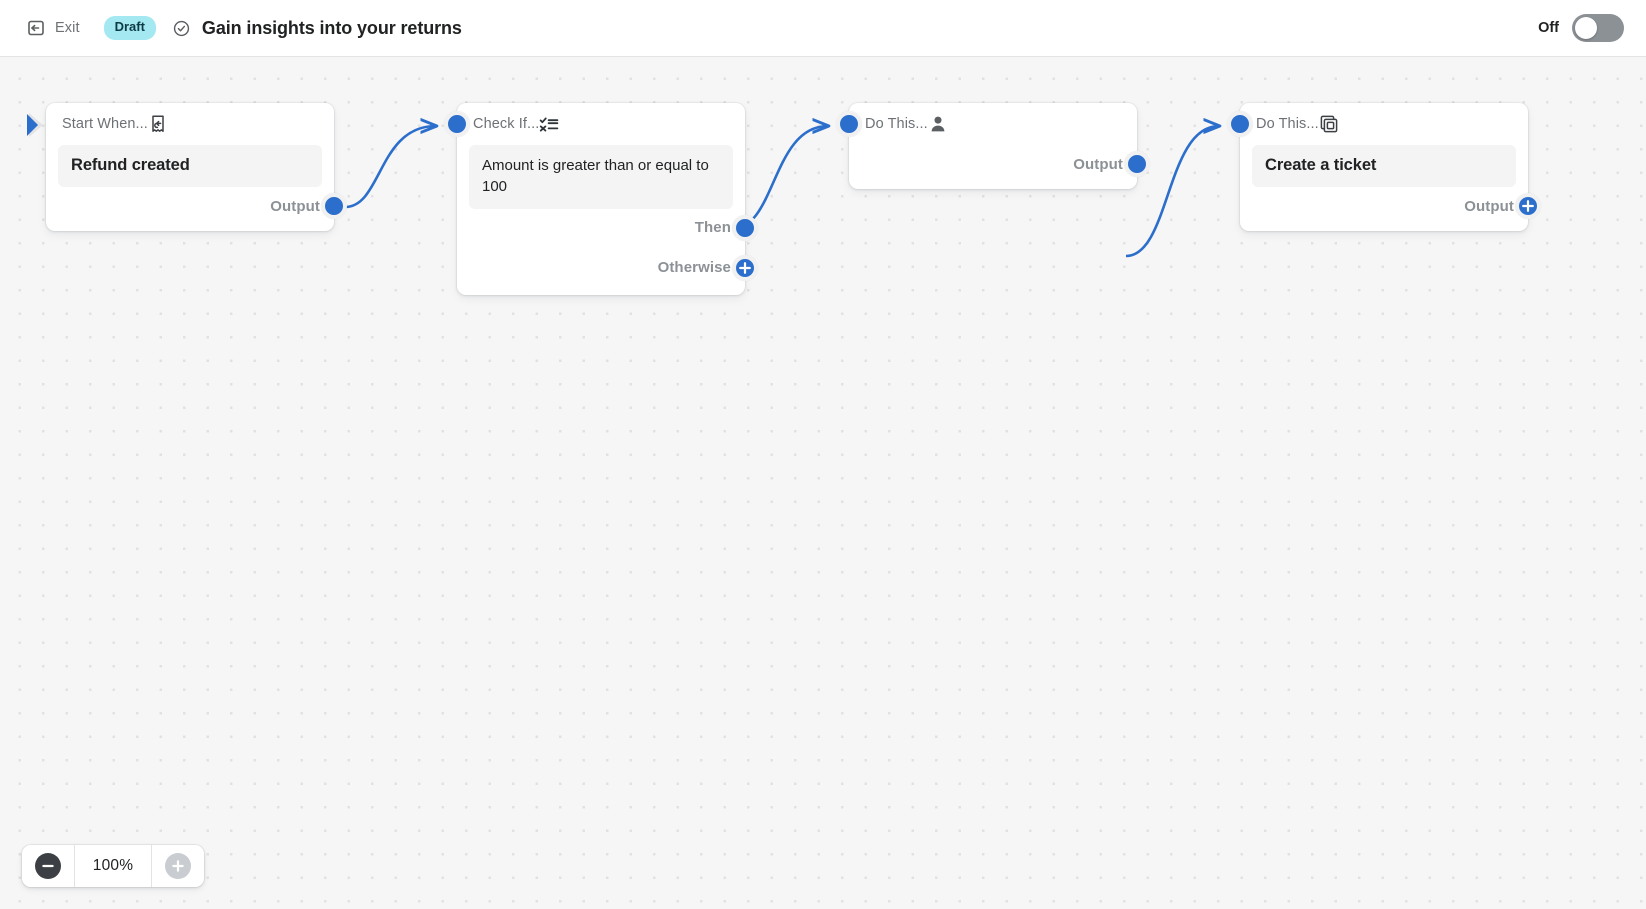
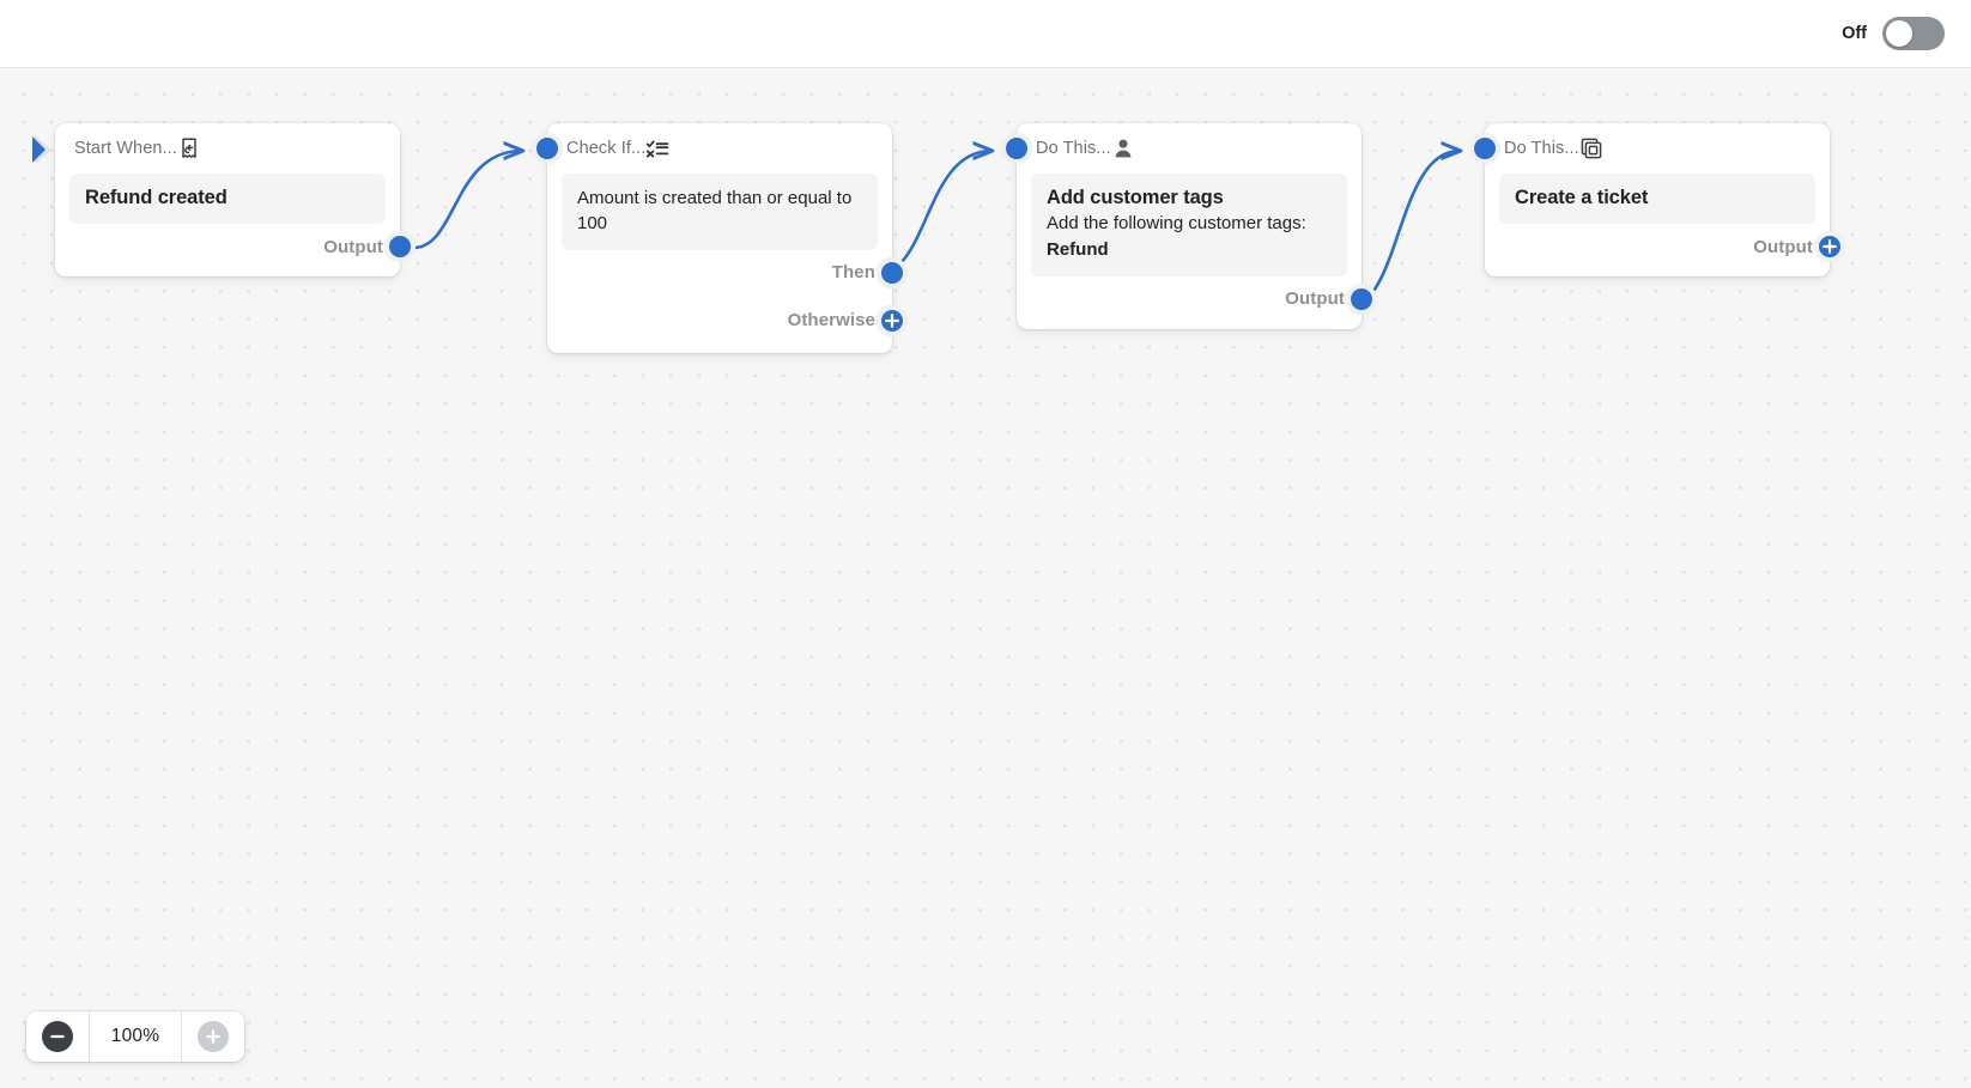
- Exit
- Draft
- Gain insights into your returns
  Off
  Start When...
  Refund created
  Output
  Check If...
- Amount is greater than or equal to 100
+ Amount is created than or equal to 100
  Then
  Otherwise
  Do This...
+ Add customer tags
+ Add the following customer tags:
+ Refund
  Output
  Do This...
  Create a ticket
  Output
  100%
